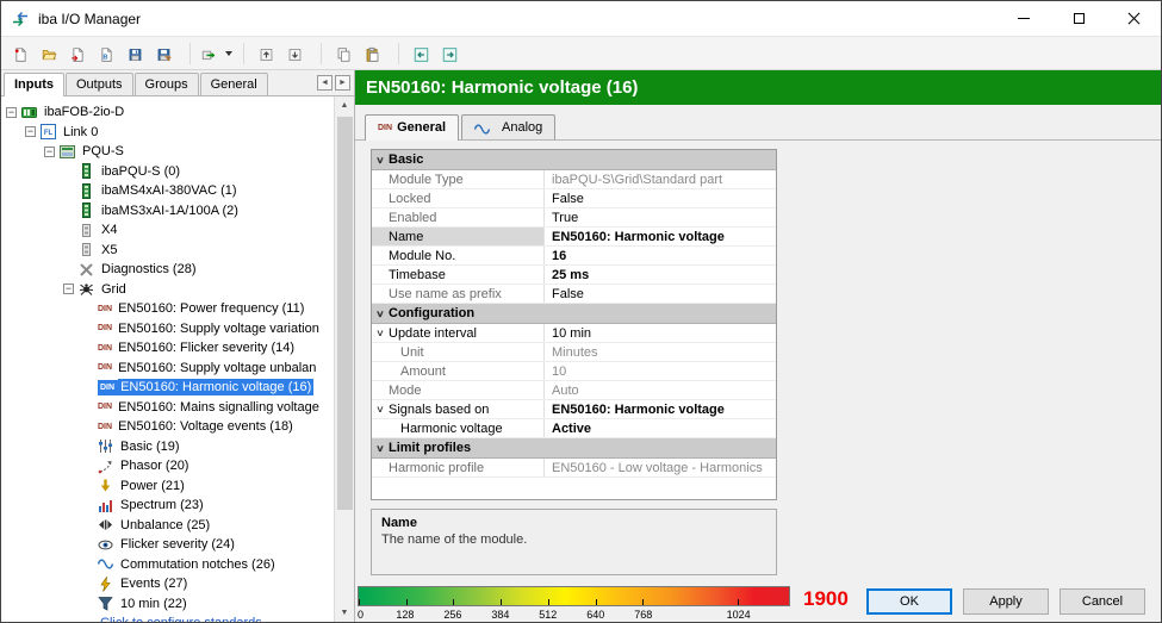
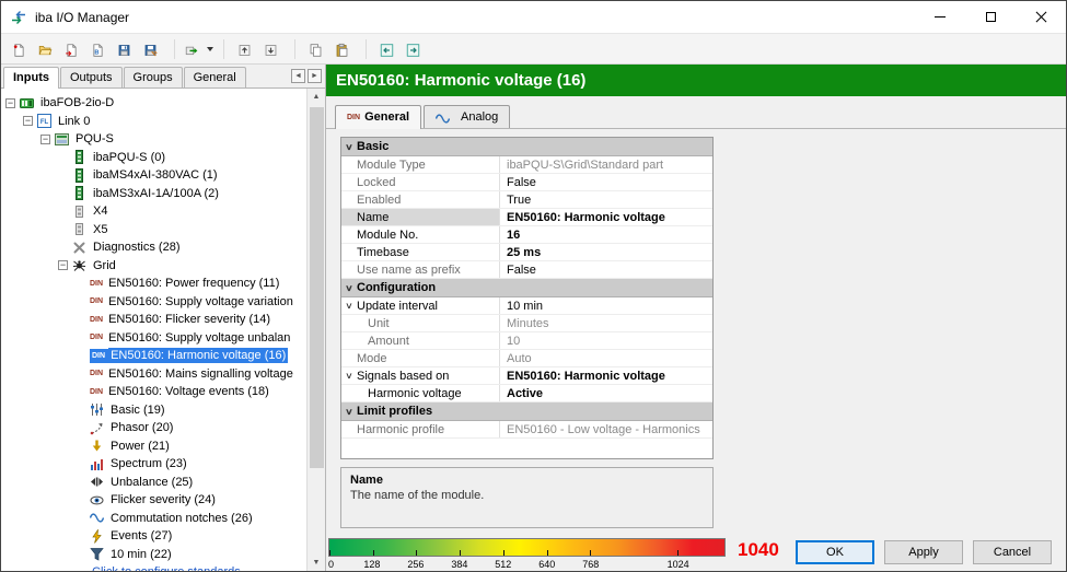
  iba I/O Manager
  Inputs
  Outputs
  Groups
  General
  −
  ibaFOB-2io-D
  −
  Link 0
  −
  PQU-S
  ibaPQU-S (0)
  ibaMS4xAI-380VAC (1)
  ibaMS3xAI-1A/100A (2)
  X4
  X5
  Diagnostics (28)
  −
  Grid
  EN50160: Power frequency (11)
  EN50160: Supply voltage variation
  EN50160: Flicker severity (14)
  EN50160: Supply voltage unbalan
  EN50160: Harmonic voltage (16)
  EN50160: Mains signalling voltage
  EN50160: Voltage events (18)
  Basic (19)
  Phasor (20)
  Power (21)
  Spectrum (23)
  Unbalance (25)
  Flicker severity (24)
  Commutation notches (26)
  Events (27)
  10 min (22)
  EN50160: Harmonic voltage (16)
  General
  Analog
  ∨
  Basic
  Module Type
  ibaPQU-S\Grid\Standard part
  Locked
  False
  Enabled
  True
  Name
  EN50160: Harmonic voltage
  Module No.
  16
  Timebase
  25 ms
  Use name as prefix
  False
  ∨
  Configuration
  ∨
  Update interval
  10 min
  Unit
  Minutes
  Amount
  10
  Mode
  Auto
  ∨
  Signals based on
  EN50160: Harmonic voltage
  Harmonic voltage
  Active
  ∨
  Limit profiles
  Harmonic profile
  EN50160 - Low voltage - Harmonics
  Name
  The name of the module.
  0
  128
  256
  384
  512
  640
  768
  1024
- 1900
+ 1040
  OK
  Apply
  Cancel
